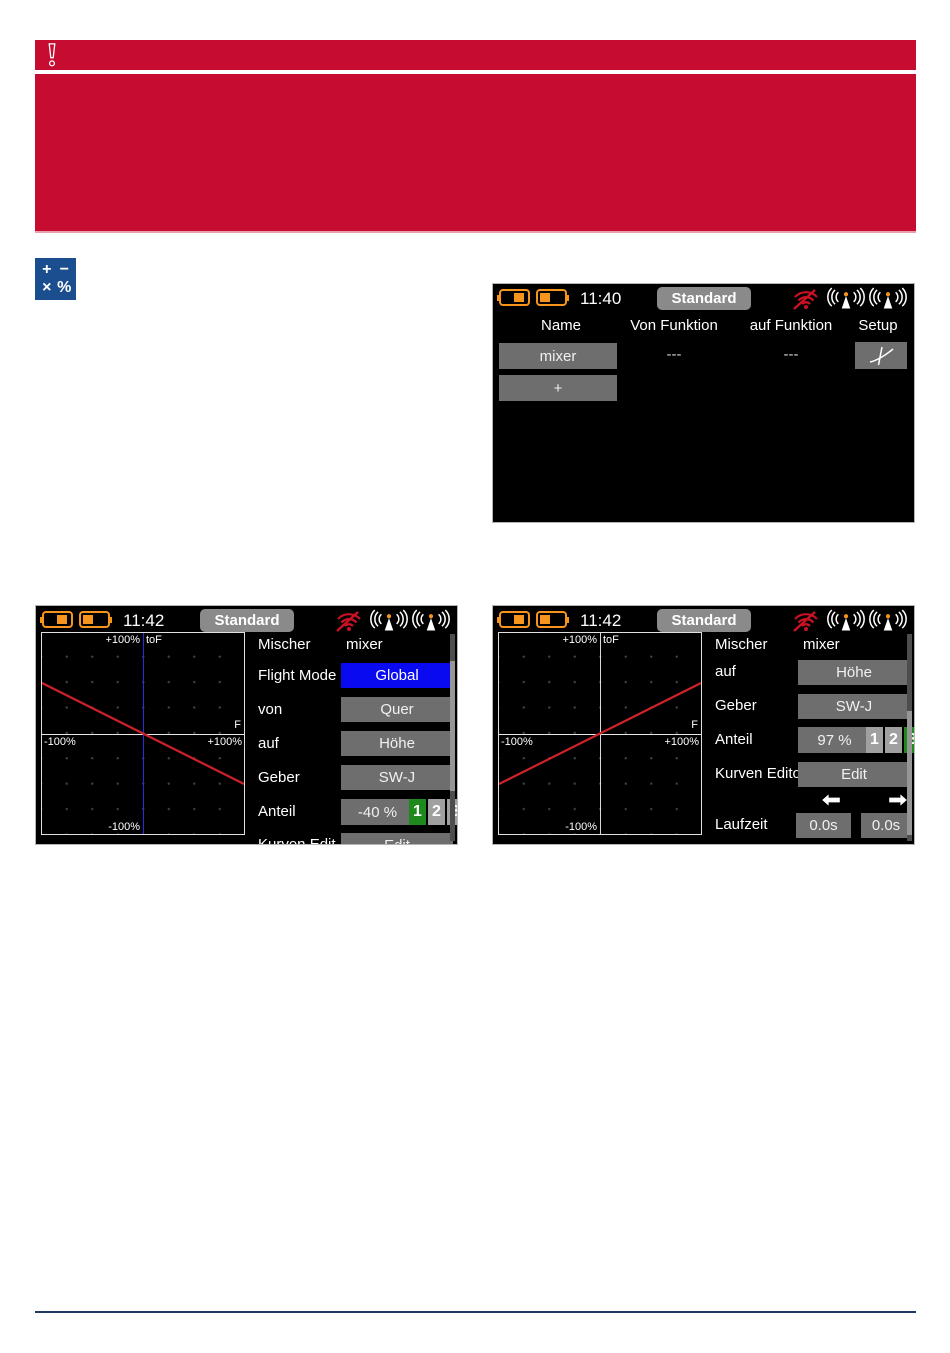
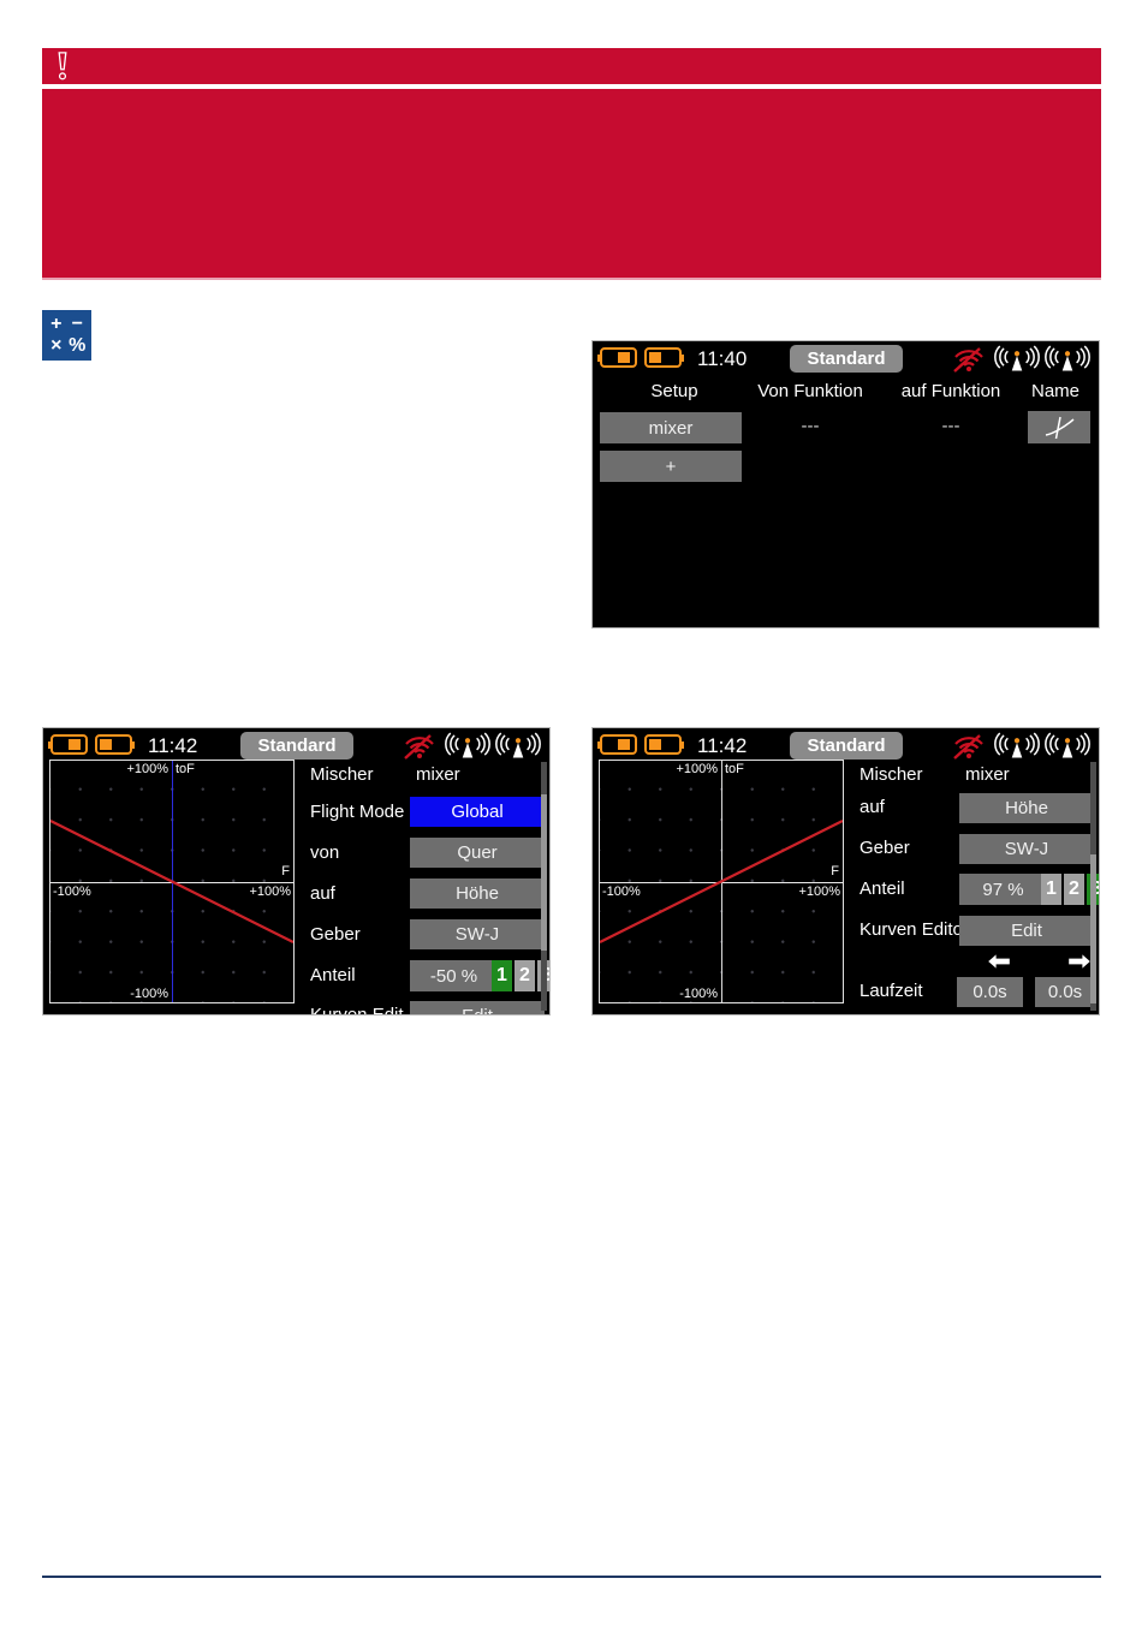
  +
  −
  ×
  %
  11:40
  Standard
- Name
+ Setup
  Von Funktion
  auf Funktion
- Setup
+ Name
  mixer
  ---
  ---
  +
  11:42
  Standard
  +100%
  toF
  -100%
  F
  +100%
  -100%
  Mischer
  mixer
  Flight Mode
  Global
  von
  Quer
  auf
  Höhe
  Geber
  SW-J
  Anteil
- -40 %
+ -50 %
  1
  2
  3
  11:42
  Standard
  +100%
  toF
  -100%
  F
  +100%
  -100%
  Mischer
  mixer
  auf
  Höhe
  Geber
  SW-J
  Anteil
  97 %
  1
  2
  3
  Kurven Edito
  Edit
  Laufzeit
  0.0s
  0.0s
